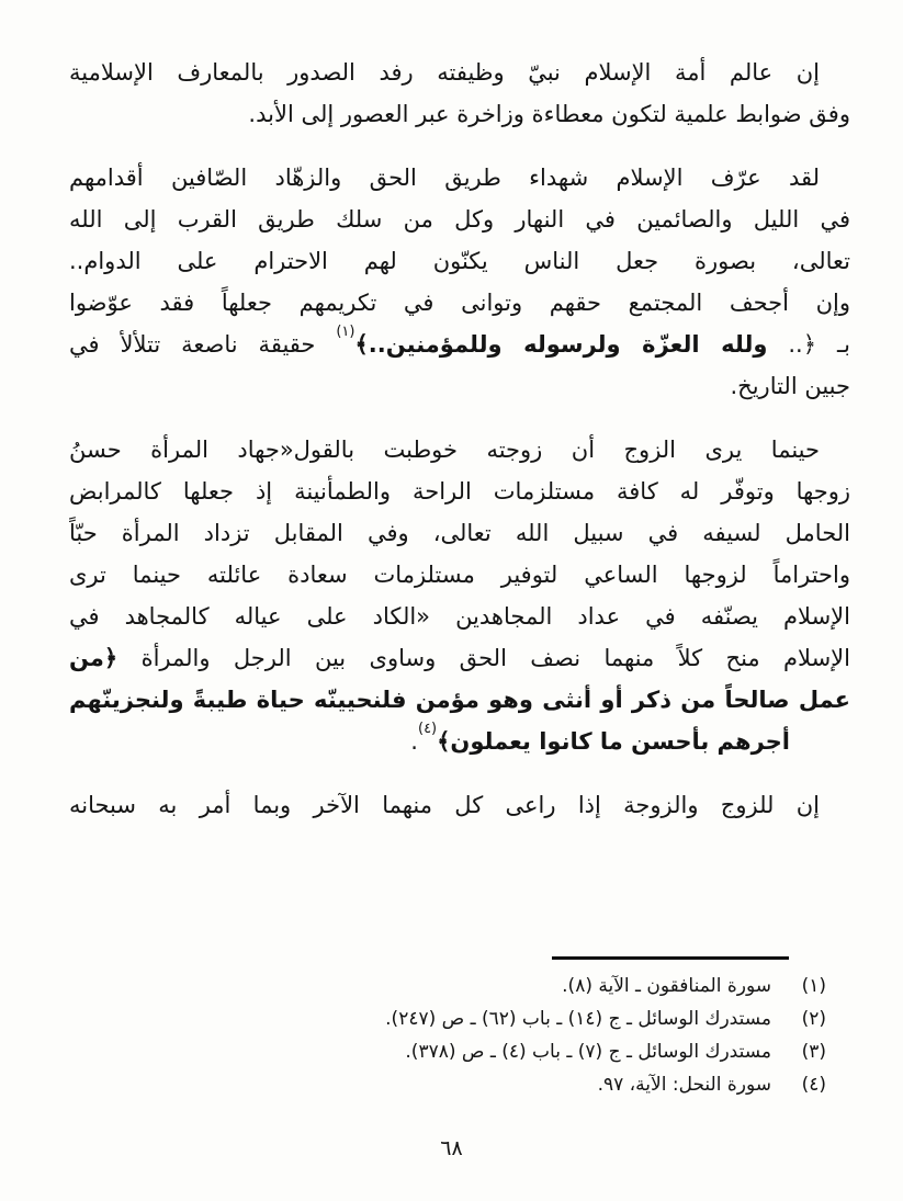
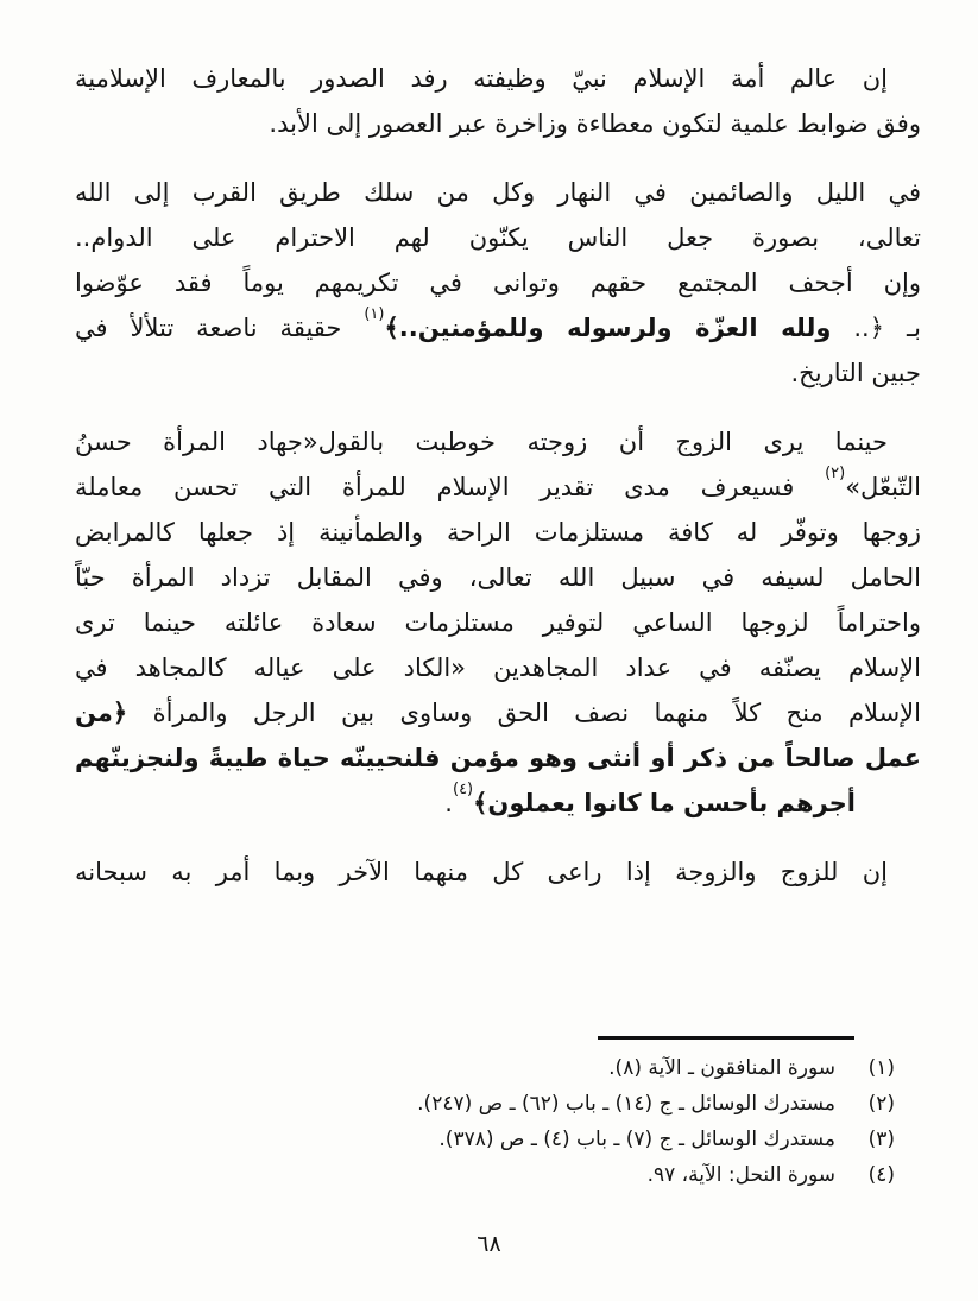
  إن عالم أمة الإسلام نبيّ وظيفته رفد الصدور بالمعارف الإسلامية
  وفق ضوابط علمية لتكون معطاءة وزاخرة عبر العصور إلى الأبد.
- لقد عرّف الإسلام شهداء طريق الحق والزهّاد الصّافين أقدامهم
  في الليل والصائمين في النهار وكل من سلك طريق القرب إلى الله
  تعالى، بصورة جعل الناس يكنّون لهم الاحترام على الدوام..
- وإن أجحف المجتمع حقهم وتوانى في تكريمهم جعلهاً فقد عوّضوا
+ وإن أجحف المجتمع حقهم وتوانى في تكريمهم يوماً فقد عوّضوا
  بـ ﴿.. ولله العزّة ولرسوله وللمؤمنين..﴾(١) حقيقة ناصعة تتلألأ في
  جبين التاريخ.
  حينما يرى الزوج أن زوجته خوطبت بالقول«جهاد المرأة حسنُ
+ التّبعّل»(٢) فسيعرف مدى تقدير الإسلام للمرأة التي تحسن معاملة
  زوجها وتوفّر له كافة مستلزمات الراحة والطمأنينة إذ جعلها كالمرابض
  الحامل لسيفه في سبيل الله تعالى، وفي المقابل تزداد المرأة حبّاً
  واحتراماً لزوجها الساعي لتوفير مستلزمات سعادة عائلته حينما ترى
  الإسلام يصنّفه في عداد المجاهدين «الكاد على عياله كالمجاهد في
  الإسلام منح كلاً منهما نصف الحق وساوى بين الرجل والمرأة ﴿من
  عمل صالحاً من ذكر أو أنثى وهو مؤمن فلنحيينّه حياة طيبةً ولنجزينّهم
  أجرهم بأحسن ما كانوا يعملون﴾(٤).
  إن للزوج والزوجة إذا راعى كل منهما الآخر وبما أمر به سبحانه
  (١)
  سورة المنافقون ـ الآية (٨).
  (٢)
  مستدرك الوسائل ـ ج (١٤) ـ باب (٦٢) ـ ص (٢٤٧).
  (٣)
  مستدرك الوسائل ـ ج (٧) ـ باب (٤) ـ ص (٣٧٨).
  (٤)
  سورة النحل: الآية، ٩٧.
  ٦٨
